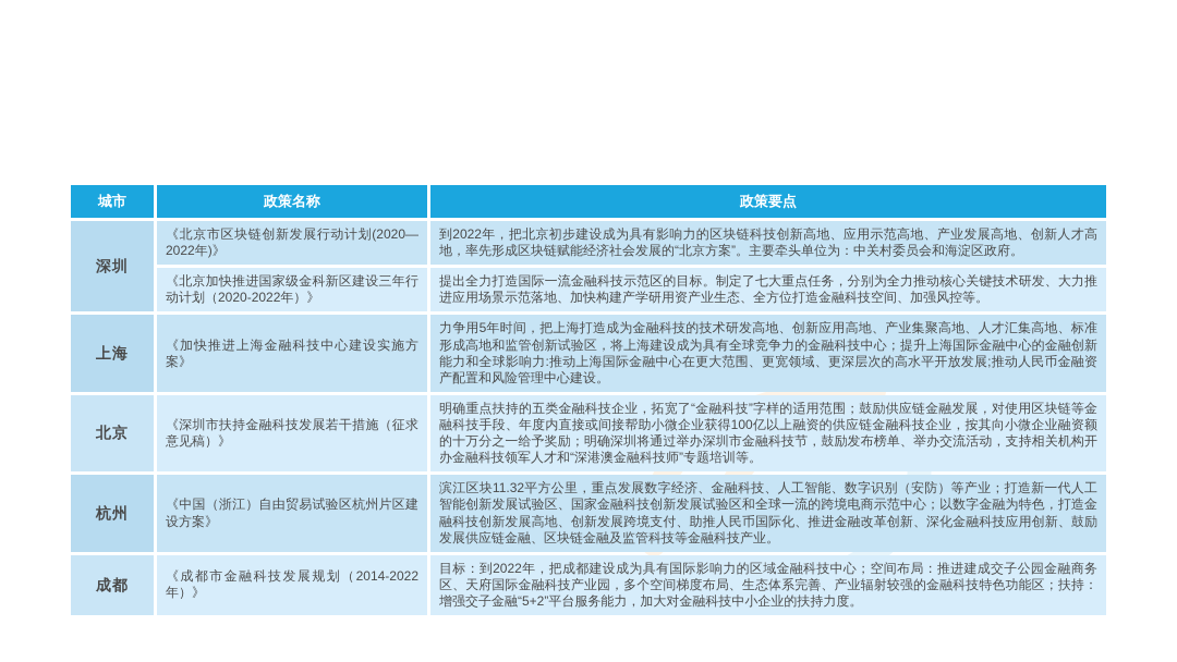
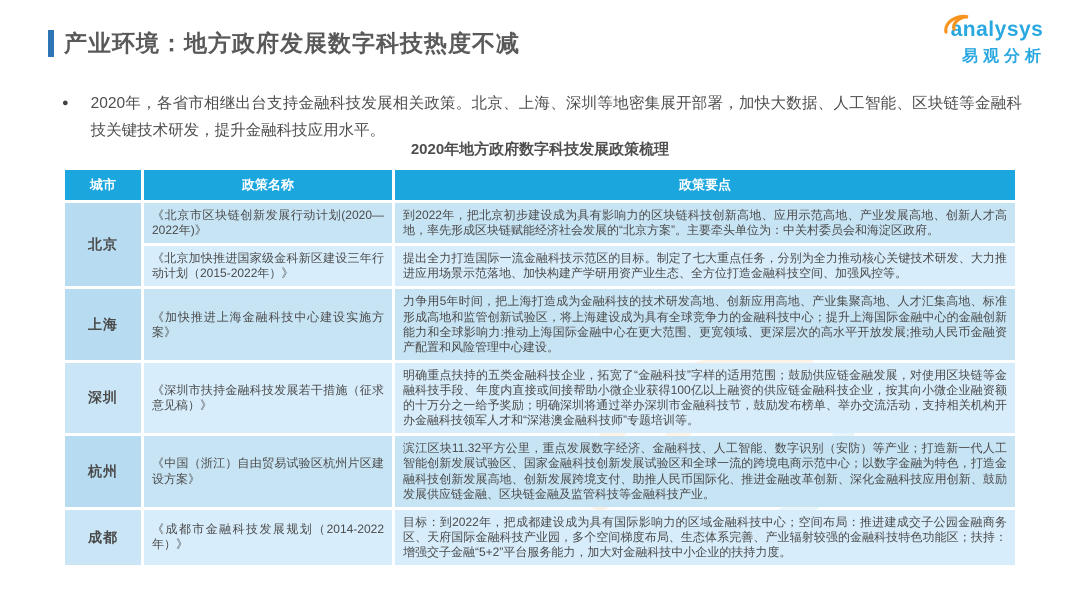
+ 产业环境：地方政府发展数字科技热度不减
+ analysys
+ 易观分析
+ ●
+ 2020年，各省市相继出台支持金融科技发展相关政策。北京、上海、深圳等地密集展开部署，加快大数据、人工智能、区块链等金融科技关键技术研发，提升金融科技应用水平。
+ 2020年地方政府数字科技发展政策梳理
  城市	政策名称	政策要点
- 深圳	《北京市区块链创新发展行动计划(2020—2022年)》	到2022年，把北京初步建设成为具有影响力的区块链科技创新高地、应用示范高地、产业发展高地、创新人才高地，率先形成区块链赋能经济社会发展的“北京方案”。主要牵头单位为：中关村委员会和海淀区政府。
+ 北京	《北京市区块链创新发展行动计划(2020—2022年)》	到2022年，把北京初步建设成为具有影响力的区块链科技创新高地、应用示范高地、产业发展高地、创新人才高地，率先形成区块链赋能经济社会发展的“北京方案”。主要牵头单位为：中关村委员会和海淀区政府。
- 《北京加快推进国家级金科新区建设三年行动计划（2020-2022年）》	提出全力打造国际一流金融科技示范区的目标。制定了七大重点任务，分别为全力推动核心关键技术研发、大力推进应用场景示范落地、加快构建产学研用资产业生态、全方位打造金融科技空间、加强风控等。
+ 《北京加快推进国家级金科新区建设三年行动计划（2015-2022年）》	提出全力打造国际一流金融科技示范区的目标。制定了七大重点任务，分别为全力推动核心关键技术研发、大力推进应用场景示范落地、加快构建产学研用资产业生态、全方位打造金融科技空间、加强风控等。
  上海	《加快推进上海金融科技中心建设实施方案》	力争用5年时间，把上海打造成为金融科技的技术研发高地、创新应用高地、产业集聚高地、人才汇集高地、标准形成高地和监管创新试验区，将上海建设成为具有全球竞争力的金融科技中心；提升上海国际金融中心的金融创新能力和全球影响力:推动上海国际金融中心在更大范围、更宽领域、更深层次的高水平开放发展;推动人民币金融资产配置和风险管理中心建设。
- 北京	《深圳市扶持金融科技发展若干措施（征求意见稿）》	明确重点扶持的五类金融科技企业，拓宽了“金融科技”字样的适用范围；鼓励供应链金融发展，对使用区块链等金融科技手段、年度内直接或间接帮助小微企业获得100亿以上融资的供应链金融科技企业，按其向小微企业融资额的十万分之一给予奖励；明确深圳将通过举办深圳市金融科技节，鼓励发布榜单、举办交流活动，支持相关机构开办金融科技领军人才和“深港澳金融科技师”专题培训等。
+ 深圳	《深圳市扶持金融科技发展若干措施（征求意见稿）》	明确重点扶持的五类金融科技企业，拓宽了“金融科技”字样的适用范围；鼓励供应链金融发展，对使用区块链等金融科技手段、年度内直接或间接帮助小微企业获得100亿以上融资的供应链金融科技企业，按其向小微企业融资额的十万分之一给予奖励；明确深圳将通过举办深圳市金融科技节，鼓励发布榜单、举办交流活动，支持相关机构开办金融科技领军人才和“深港澳金融科技师”专题培训等。
  杭州	《中国（浙江）自由贸易试验区杭州片区建设方案》	滨江区块11.32平方公里，重点发展数字经济、金融科技、人工智能、数字识别（安防）等产业；打造新一代人工智能创新发展试验区、国家金融科技创新发展试验区和全球一流的跨境电商示范中心；以数字金融为特色，打造金融科技创新发展高地、创新发展跨境支付、助推人民币国际化、推进金融改革创新、深化金融科技应用创新、鼓励发展供应链金融、区块链金融及监管科技等金融科技产业。
  成都	《成都市金融科技发展规划（2014-2022年）》	目标：到2022年，把成都建设成为具有国际影响力的区域金融科技中心；空间布局：推进建成交子公园金融商务区、天府国际金融科技产业园，多个空间梯度布局、生态体系完善、产业辐射较强的金融科技特色功能区；扶持：增强交子金融“5+2”平台服务能力，加大对金融科技中小企业的扶持力度。
